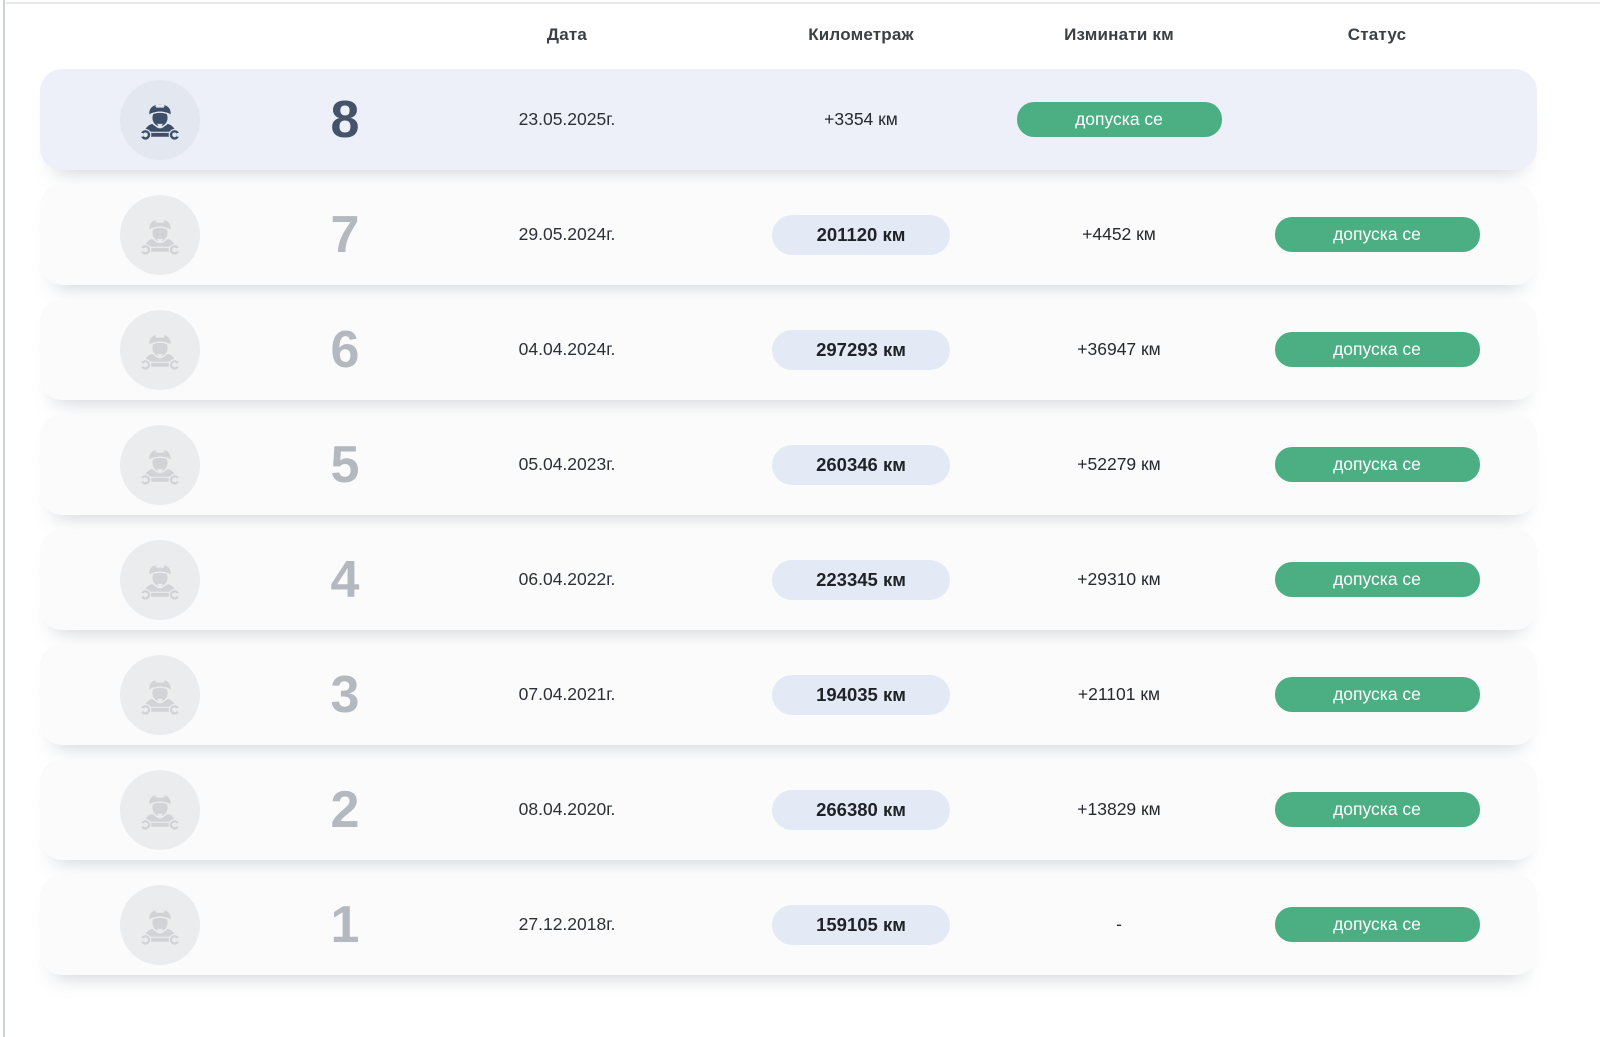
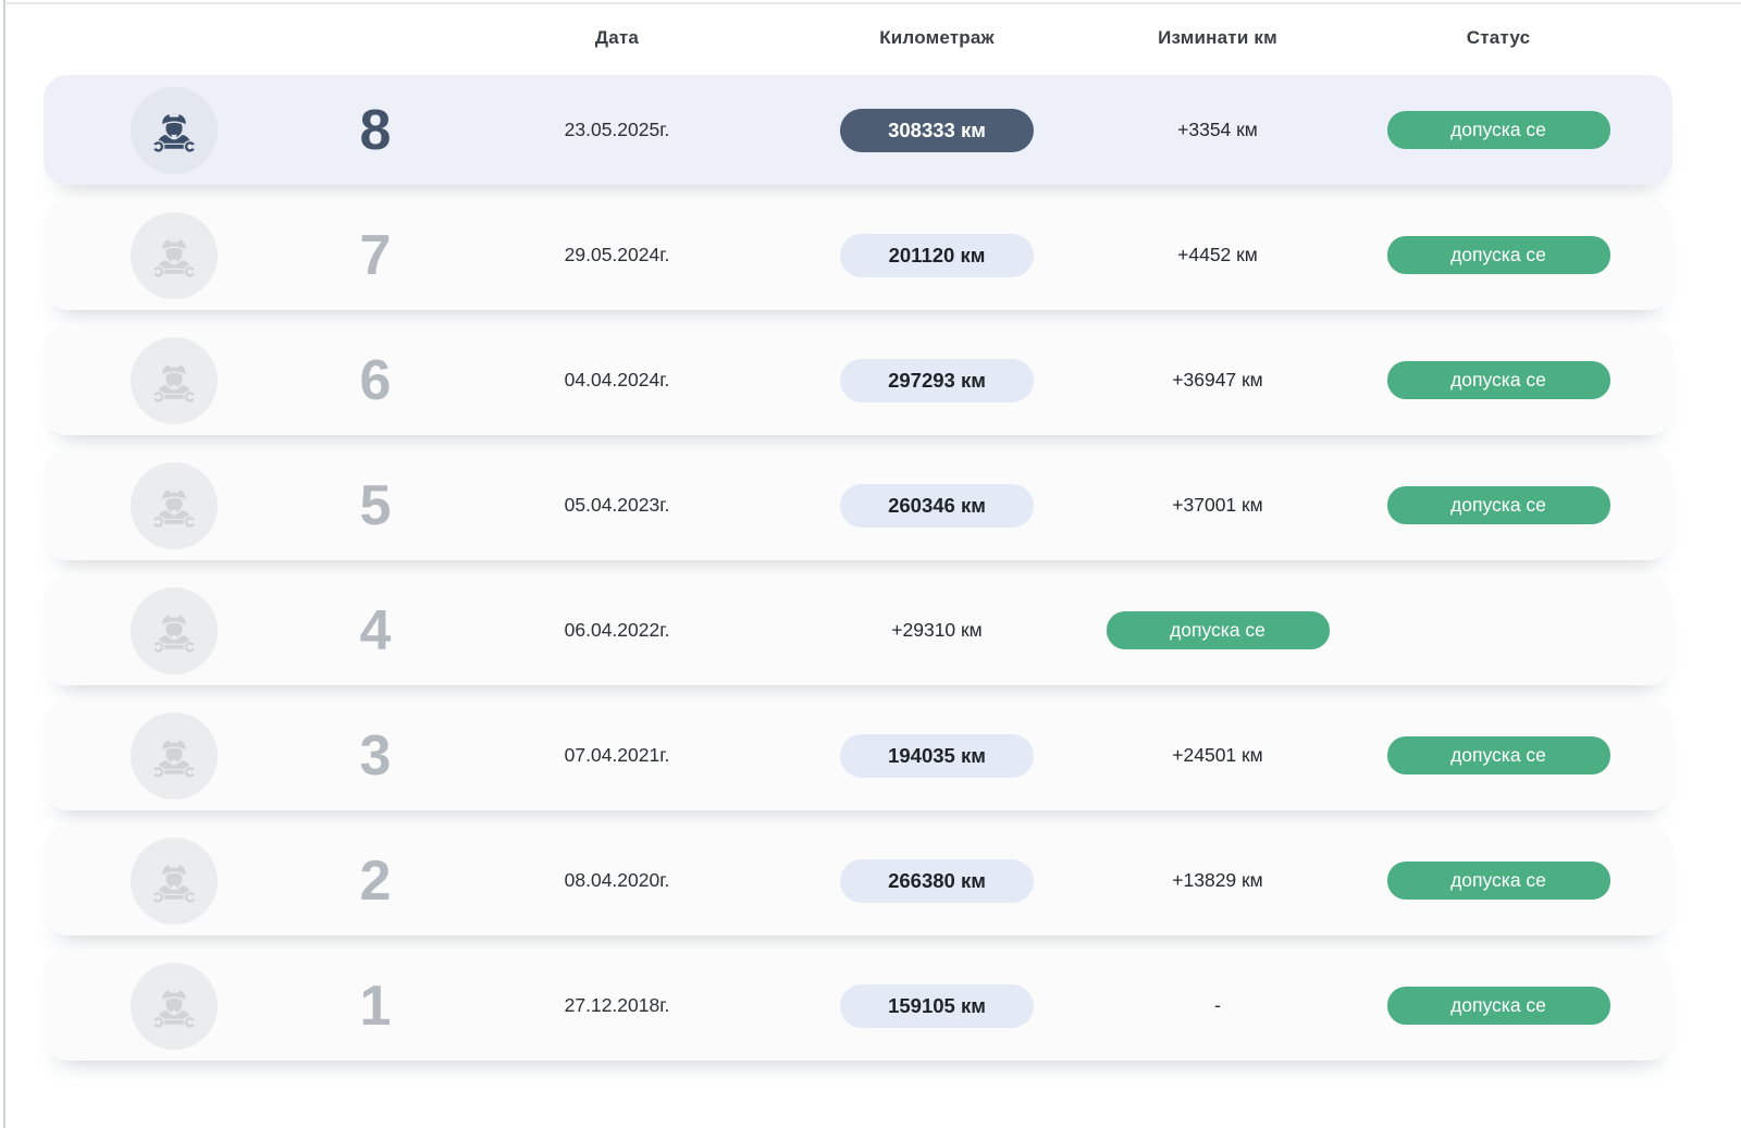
  Дата
  Километраж
  Изминати км
  Статус
  8
  23.05.2025г.
+ 308333 км
  +3354 км
  допуска се
  7
  29.05.2024г.
  201120 км
  +4452 км
  допуска се
  6
  04.04.2024г.
  297293 км
  +36947 км
  допуска се
  5
  05.04.2023г.
  260346 км
- +52279 км
+ +37001 км
  допуска се
  4
  06.04.2022г.
- 223345 км
  +29310 км
  допуска се
  3
  07.04.2021г.
  194035 км
- +21101 км
+ +24501 км
  допуска се
  2
  08.04.2020г.
  266380 км
  +13829 км
  допуска се
  1
  27.12.2018г.
  159105 км
  -
  допуска се
